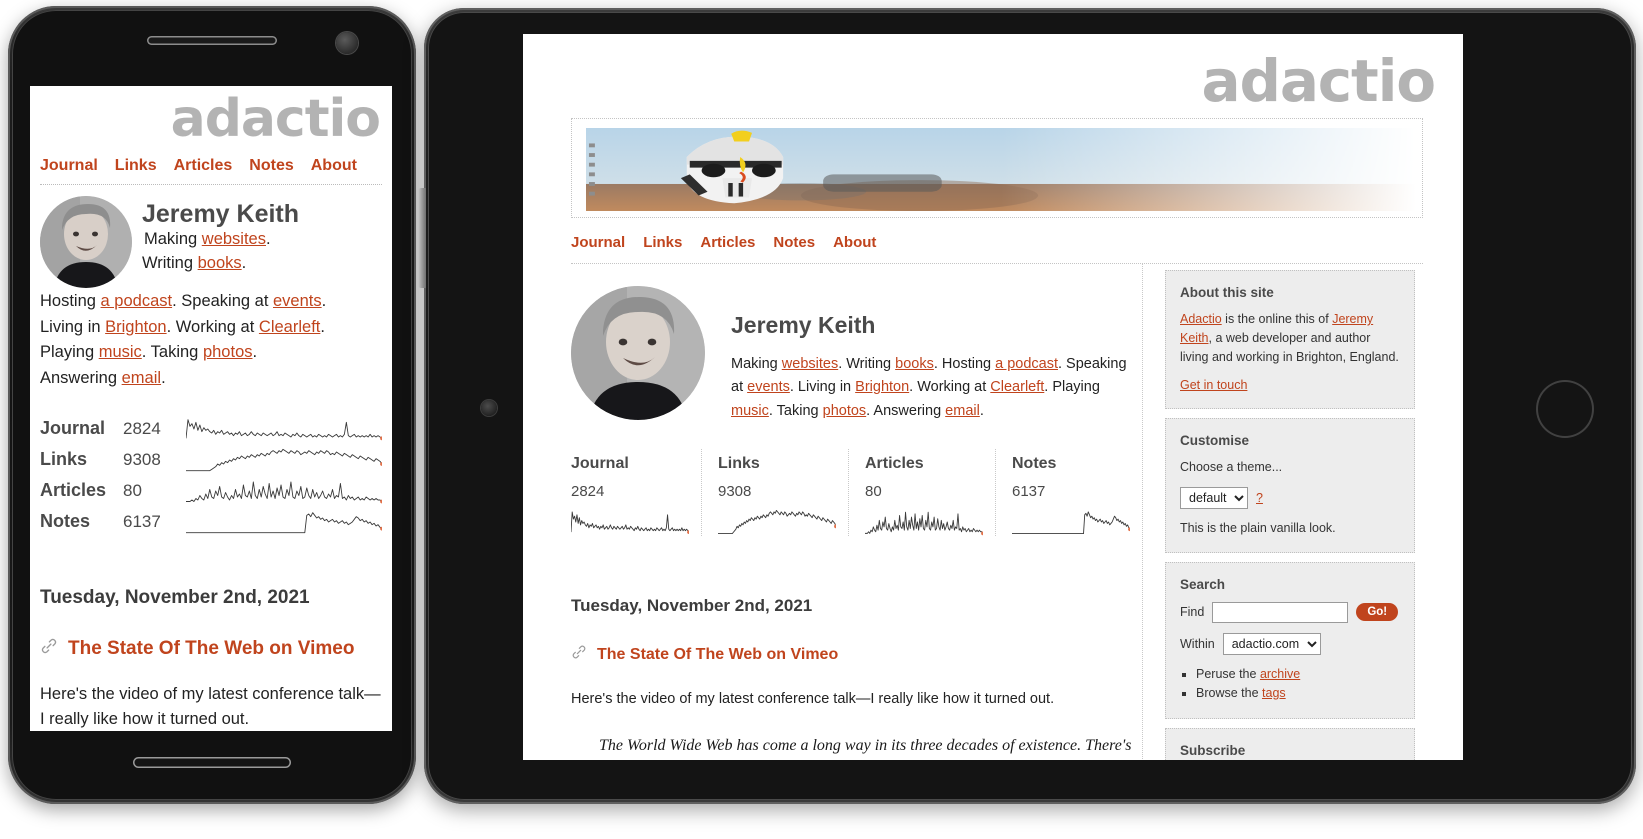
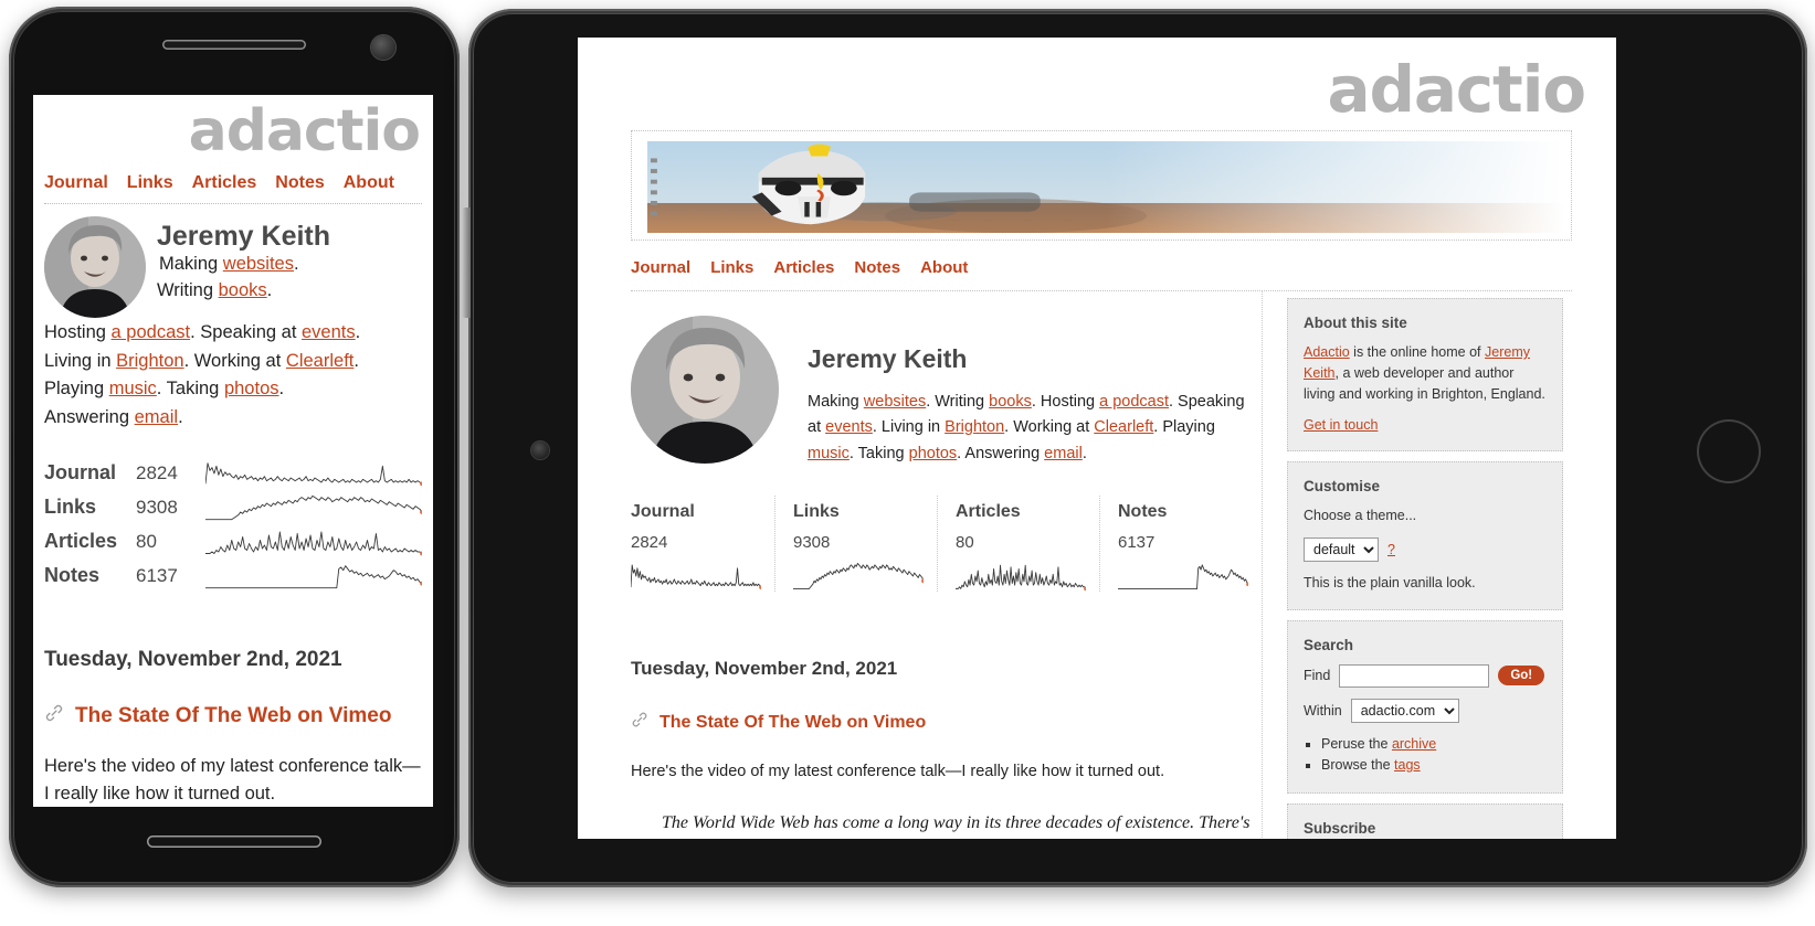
  adactio
  Journal
  Links
  Articles
  Notes
  About
  Jeremy Keith
  Making websites.
  Writing books.
  Hosting a podcast. Speaking at events.
  Living in Brighton. Working at Clearleft.
  Playing music. Taking photos.
  Answering email.
  Journal
  2824
  Links
  9308
  Articles
  80
  Notes
  6137
  Tuesday, November 2nd, 2021
  The State Of The Web on Vimeo
  Here's the video of my latest conference talk—I really like how it turned out.
  adactio
  Journal
  Links
  Articles
  Notes
  About
  Jeremy Keith
  Making websites. Writing books. Hosting a podcast. Speaking at events. Living in Brighton. Working at Clearleft. Playing music. Taking photos. Answering email.
  Journal
  2824
  Links
  9308
  Articles
  80
  Notes
  6137
  Tuesday, November 2nd, 2021
  The State Of The Web on Vimeo
  Here's the video of my latest conference talk—I really like how it turned out.
  About this site
- Adactio is the online this of Jeremy Keith, a web developer and author living and working in Brighton, England.
+ Adactio is the online home of Jeremy Keith, a web developer and author living and working in Brighton, England.
  Get in touch
  Customise
  Choose a theme...
  default
  ?
  This is the plain vanilla look.
  Search
  Find
  Go!
  Within
  adactio.com
  Peruse the archive
  Browse the tags
  Subscribe
